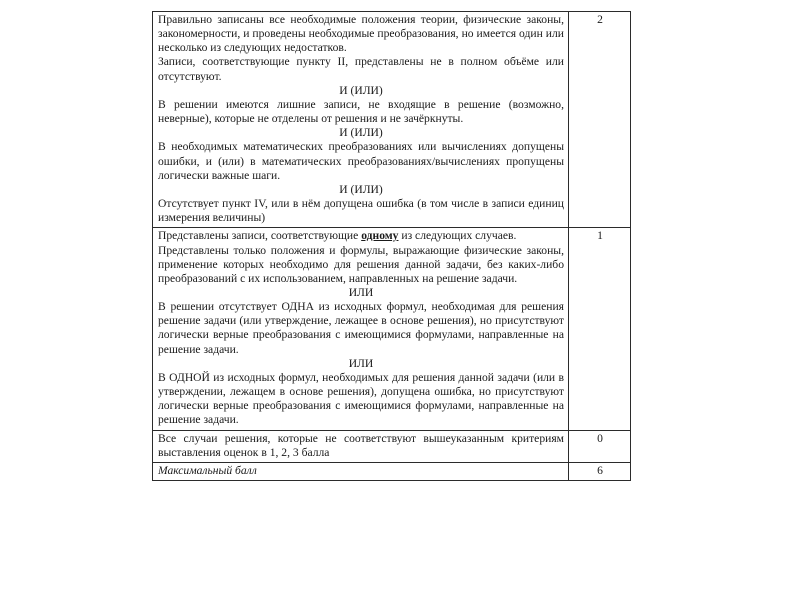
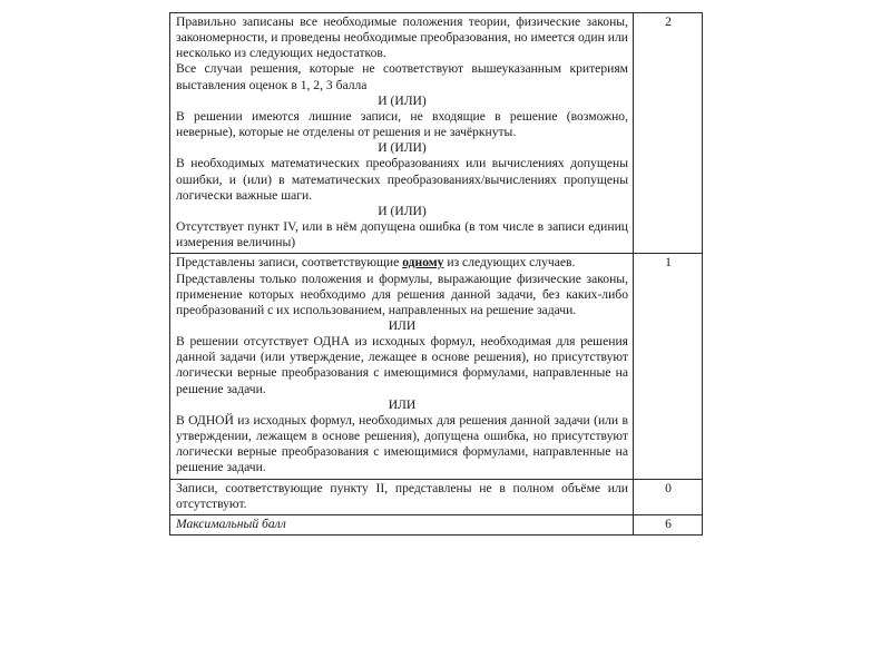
- Правильно записаны все необходимые положения теории, физические законы, закономерности, и проведены необходимые преобразования, но имеется один или несколько из следующих недостатков. Записи, соответствующие пункту II, представлены не в полном объёме или отсутствуют. И (ИЛИ) В решении имеются лишние записи, не входящие в решение (возможно, неверные), которые не отделены от решения и не зачёркнуты. И (ИЛИ) В необходимых математических преобразованиях или вычислениях допущены ошибки, и (или) в математических преобразованиях/вычислениях пропущены логически важные шаги. И (ИЛИ) Отсутствует пункт IV, или в нём допущена ошибка (в том числе в записи единиц измерения величины)	2
+ Правильно записаны все необходимые положения теории, физические законы, закономерности, и проведены необходимые преобразования, но имеется один или несколько из следующих недостатков. Все случаи решения, которые не соответствуют вышеуказанным критериям выставления оценок в 1, 2, 3 балла И (ИЛИ) В решении имеются лишние записи, не входящие в решение (возможно, неверные), которые не отделены от решения и не зачёркнуты. И (ИЛИ) В необходимых математических преобразованиях или вычислениях допущены ошибки, и (или) в математических преобразованиях/вычислениях пропущены логически важные шаги. И (ИЛИ) Отсутствует пункт IV, или в нём допущена ошибка (в том числе в записи единиц измерения величины)	2
- Представлены записи, соответствующие одному из следующих случаев. Представлены только положения и формулы, выражающие физические законы, применение которых необходимо для решения данной задачи, без каких-либо преобразований с их использованием, направленных на решение задачи. ИЛИ В решении отсутствует ОДНА из исходных формул, необходимая для решения решение задачи (или утверждение, лежащее в основе решения), но присутствуют логически верные преобразования с имеющимися формулами, направленные на решение задачи. ИЛИ В ОДНОЙ из исходных формул, необходимых для решения данной задачи (или в утверждении, лежащем в основе решения), допущена ошибка, но присутствуют логически верные преобразования с имеющимися формулами, направленные на решение задачи.	1
+ Представлены записи, соответствующие одному из следующих случаев. Представлены только положения и формулы, выражающие физические законы, применение которых необходимо для решения данной задачи, без каких-либо преобразований с их использованием, направленных на решение задачи. ИЛИ В решении отсутствует ОДНА из исходных формул, необходимая для решения данной задачи (или утверждение, лежащее в основе решения), но присутствуют логически верные преобразования с имеющимися формулами, направленные на решение задачи. ИЛИ В ОДНОЙ из исходных формул, необходимых для решения данной задачи (или в утверждении, лежащем в основе решения), допущена ошибка, но присутствуют логически верные преобразования с имеющимися формулами, направленные на решение задачи.	1
- Все случаи решения, которые не соответствуют вышеуказанным критериям выставления оценок в 1, 2, 3 балла	0
+ Записи, соответствующие пункту II, представлены не в полном объёме или отсутствуют.	0
  Максимальный балл	6
